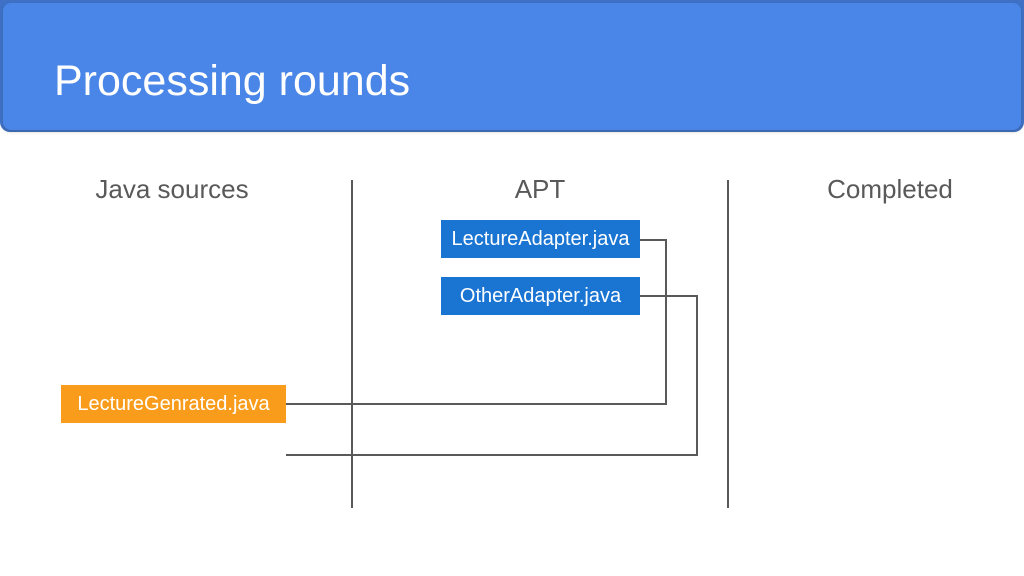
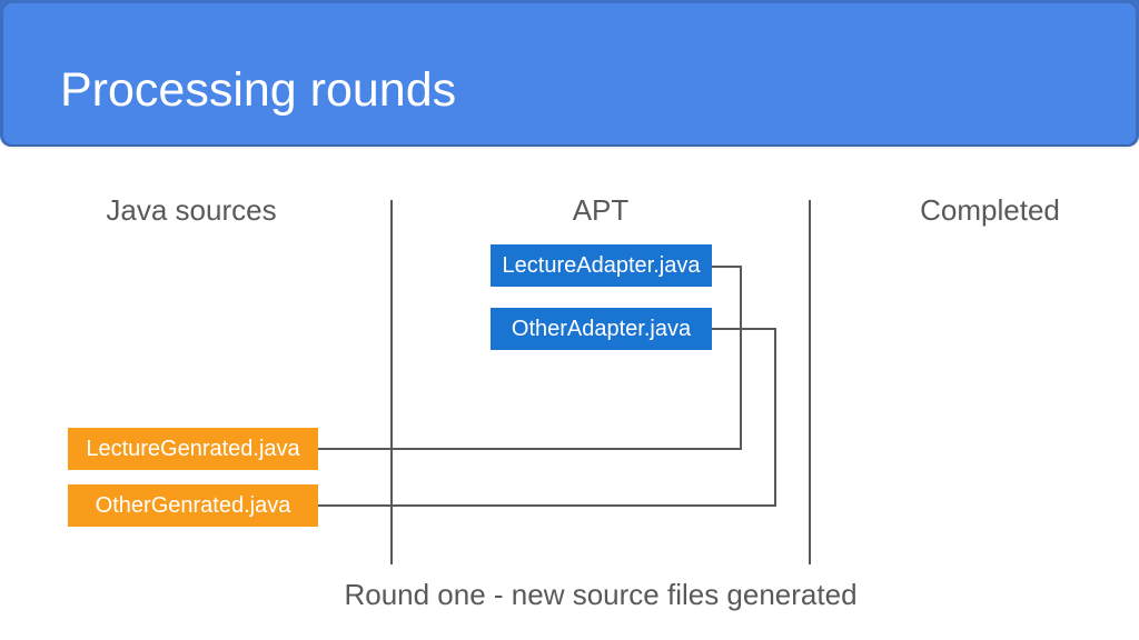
  Processing rounds
  Java sources
  APT
  Completed
  LectureAdapter.java
  OtherAdapter.java
  LectureGenrated.java
+ OtherGenrated.java
+ Round one - new source files generated
